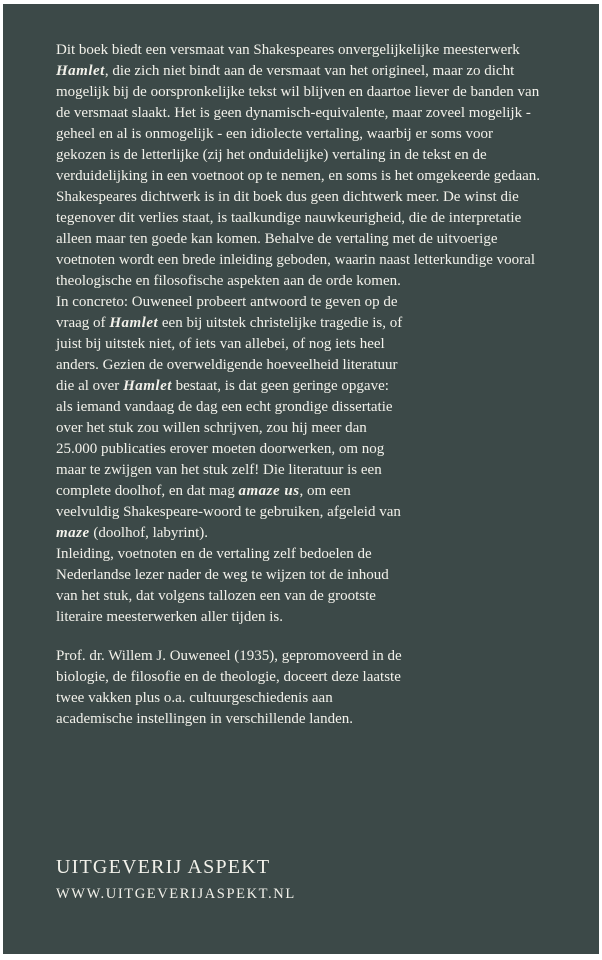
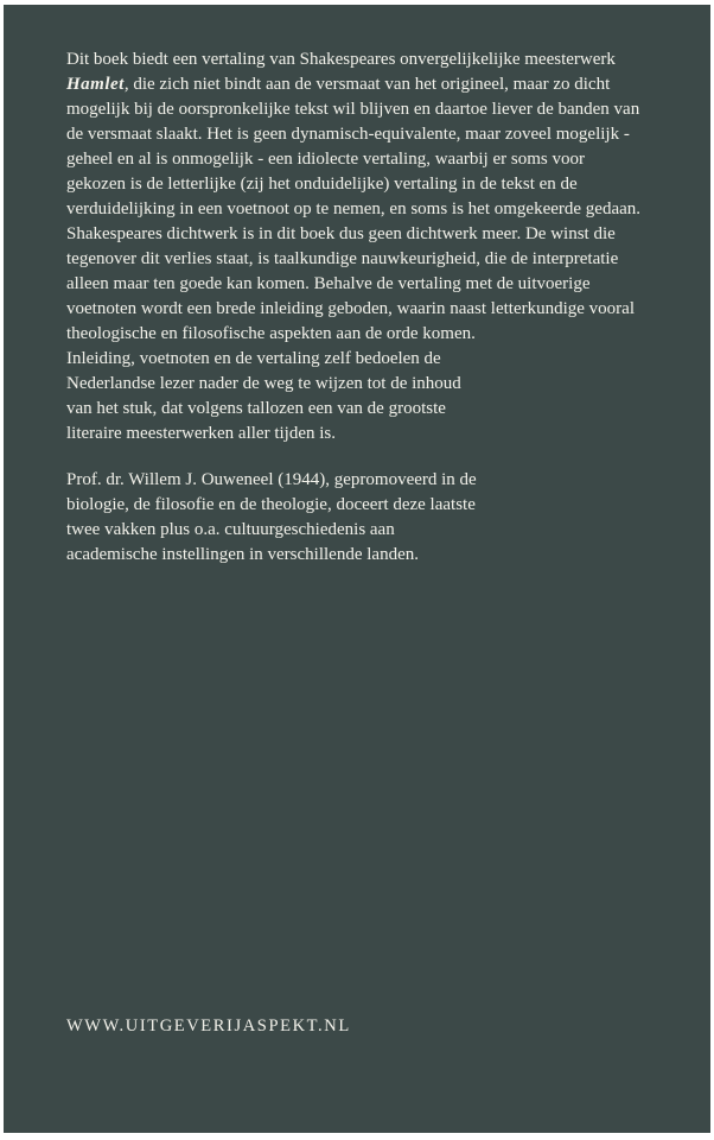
- Dit boek biedt een versmaat van Shakespeares onvergelijkelijke meesterwerk Hamlet, die zich niet bindt aan de versmaat van het origineel, maar zo dicht mogelijk bij de oorspronkelijke tekst wil blijven en daartoe liever de banden van de versmaat slaakt. Het is geen dynamisch-equivalente, maar zoveel mogelijk - geheel en al is onmogelijk - een idiolecte vertaling, waarbij er soms voor gekozen is de letterlijke (zij het onduidelijke) vertaling in de tekst en de verduidelijking in een voetnoot op te nemen, en soms is het omgekeerde gedaan. Shakespeares dichtwerk is in dit boek dus geen dichtwerk meer. De winst die tegenover dit verlies staat, is taalkundige nauwkeurigheid, die de interpretatie alleen maar ten goede kan komen. Behalve de vertaling met de uitvoerige voetnoten wordt een brede inleiding geboden, waarin naast letterkundige vooral theologische en filosofische aspekten aan de orde komen.
+ Dit boek biedt een vertaling van Shakespeares onvergelijkelijke meesterwerk Hamlet, die zich niet bindt aan de versmaat van het origineel, maar zo dicht mogelijk bij de oorspronkelijke tekst wil blijven en daartoe liever de banden van de versmaat slaakt. Het is geen dynamisch-equivalente, maar zoveel mogelijk - geheel en al is onmogelijk - een idiolecte vertaling, waarbij er soms voor gekozen is de letterlijke (zij het onduidelijke) vertaling in de tekst en de verduidelijking in een voetnoot op te nemen, en soms is het omgekeerde gedaan. Shakespeares dichtwerk is in dit boek dus geen dichtwerk meer. De winst die tegenover dit verlies staat, is taalkundige nauwkeurigheid, die de interpretatie alleen maar ten goede kan komen. Behalve de vertaling met de uitvoerige voetnoten wordt een brede inleiding geboden, waarin naast letterkundige vooral theologische en filosofische aspekten aan de orde komen.
- In concreto: Ouweneel probeert antwoord te geven op de vraag of Hamlet een bij uitstek christelijke tragedie is, of juist bij uitstek niet, of iets van allebei, of nog iets heel anders. Gezien de overweldigende hoeveelheid literatuur die al over Hamlet bestaat, is dat geen geringe opgave: als iemand vandaag de dag een echt grondige dissertatie over het stuk zou willen schrijven, zou hij meer dan 25.000 publicaties erover moeten doorwerken, om nog maar te zwijgen van het stuk zelf! Die literatuur is een complete doolhof, en dat mag amaze us, om een veelvuldig Shakespeare-woord te gebruiken, afgeleid van maze (doolhof, labyrint).
  Inleiding, voetnoten en de vertaling zelf bedoelen de Nederlandse lezer nader de weg te wijzen tot de inhoud van het stuk, dat volgens tallozen een van de grootste literaire meesterwerken aller tijden is.
- Prof. dr. Willem J. Ouweneel (1935), gepromoveerd in de biologie, de filosofie en de theologie, doceert deze laatste twee vakken plus o.a. cultuurgeschiedenis aan academische instellingen in verschillende landen.
+ Prof. dr. Willem J. Ouweneel (1944), gepromoveerd in de biologie, de filosofie en de theologie, doceert deze laatste twee vakken plus o.a. cultuurgeschiedenis aan academische instellingen in verschillende landen.
- UITGEVERIJ ASPEKT
  WWW.UITGEVERIJASPEKT.NL
